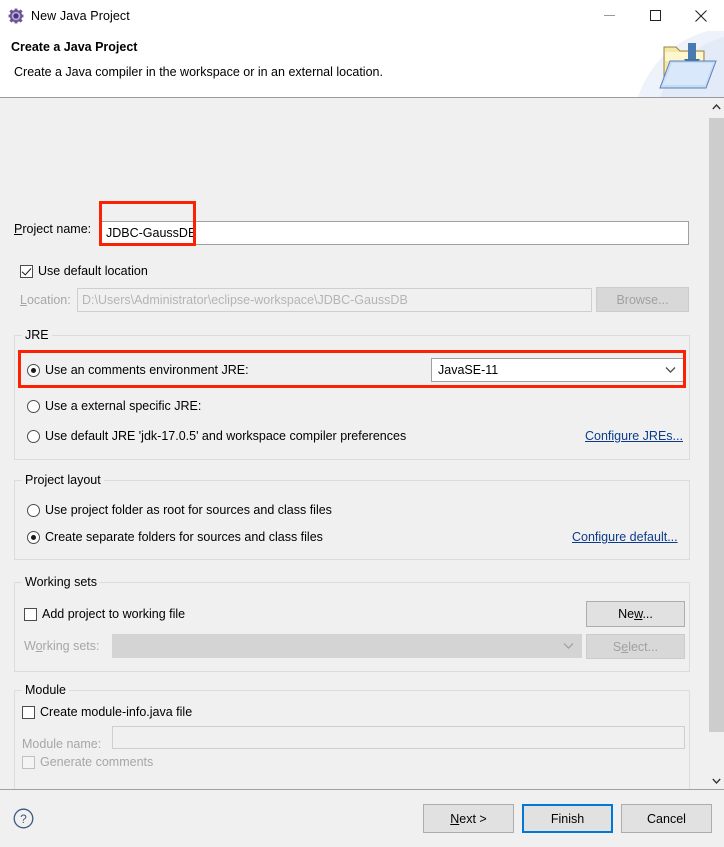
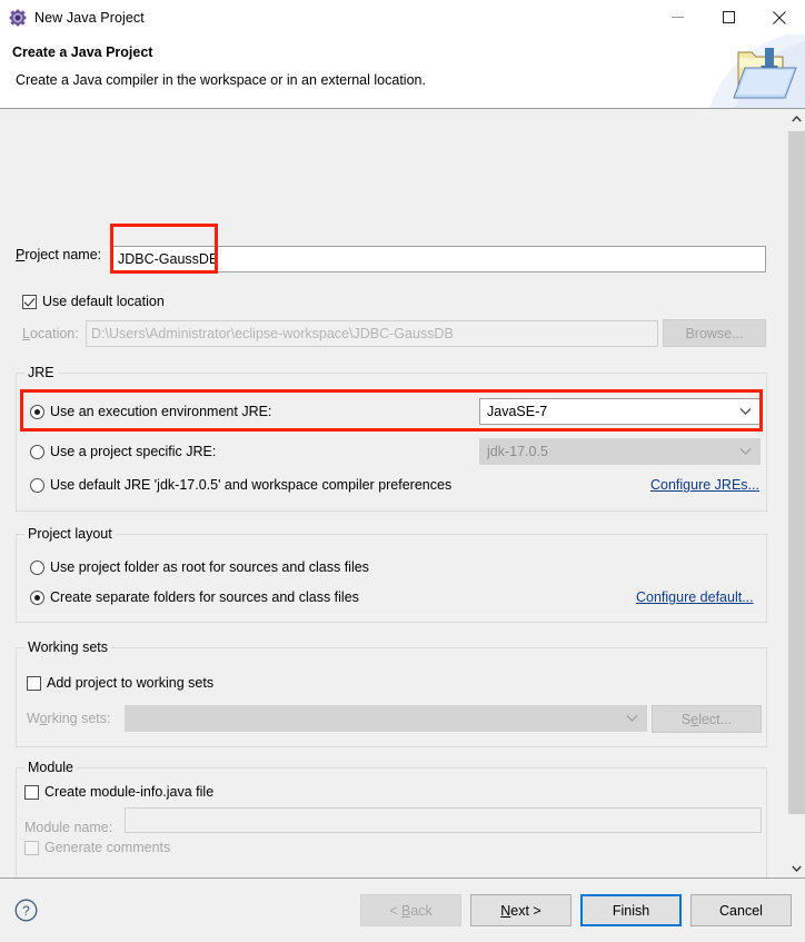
  New Java Project
  Create a Java Project
  Create a Java compiler in the workspace or in an external location.
  Project name:
  JDBC-GaussDB
  Use default location
  Location:
  D:\Users\Administrator\eclipse-workspace\JDBC-GaussDB
  Browse...
  JRE
- Use an comments environment JRE:
+ Use an execution environment JRE:
- JavaSE-11
+ JavaSE-7
- Use a external specific JRE:
+ Use a project specific JRE:
+ jdk-17.0.5
  Use default JRE 'jdk-17.0.5' and workspace compiler preferences
  Configure JREs...
  Project layout
  Use project folder as root for sources and class files
  Create separate folders for sources and class files
  Configure default...
  Working sets
- Add project to working file
+ Add project to working sets
- New...
  Working sets:
  Select...
  Module
  Create module-info.java file
  Module name:
  Generate comments
  ?
+ < Back
  Next >
  Finish
  Cancel
